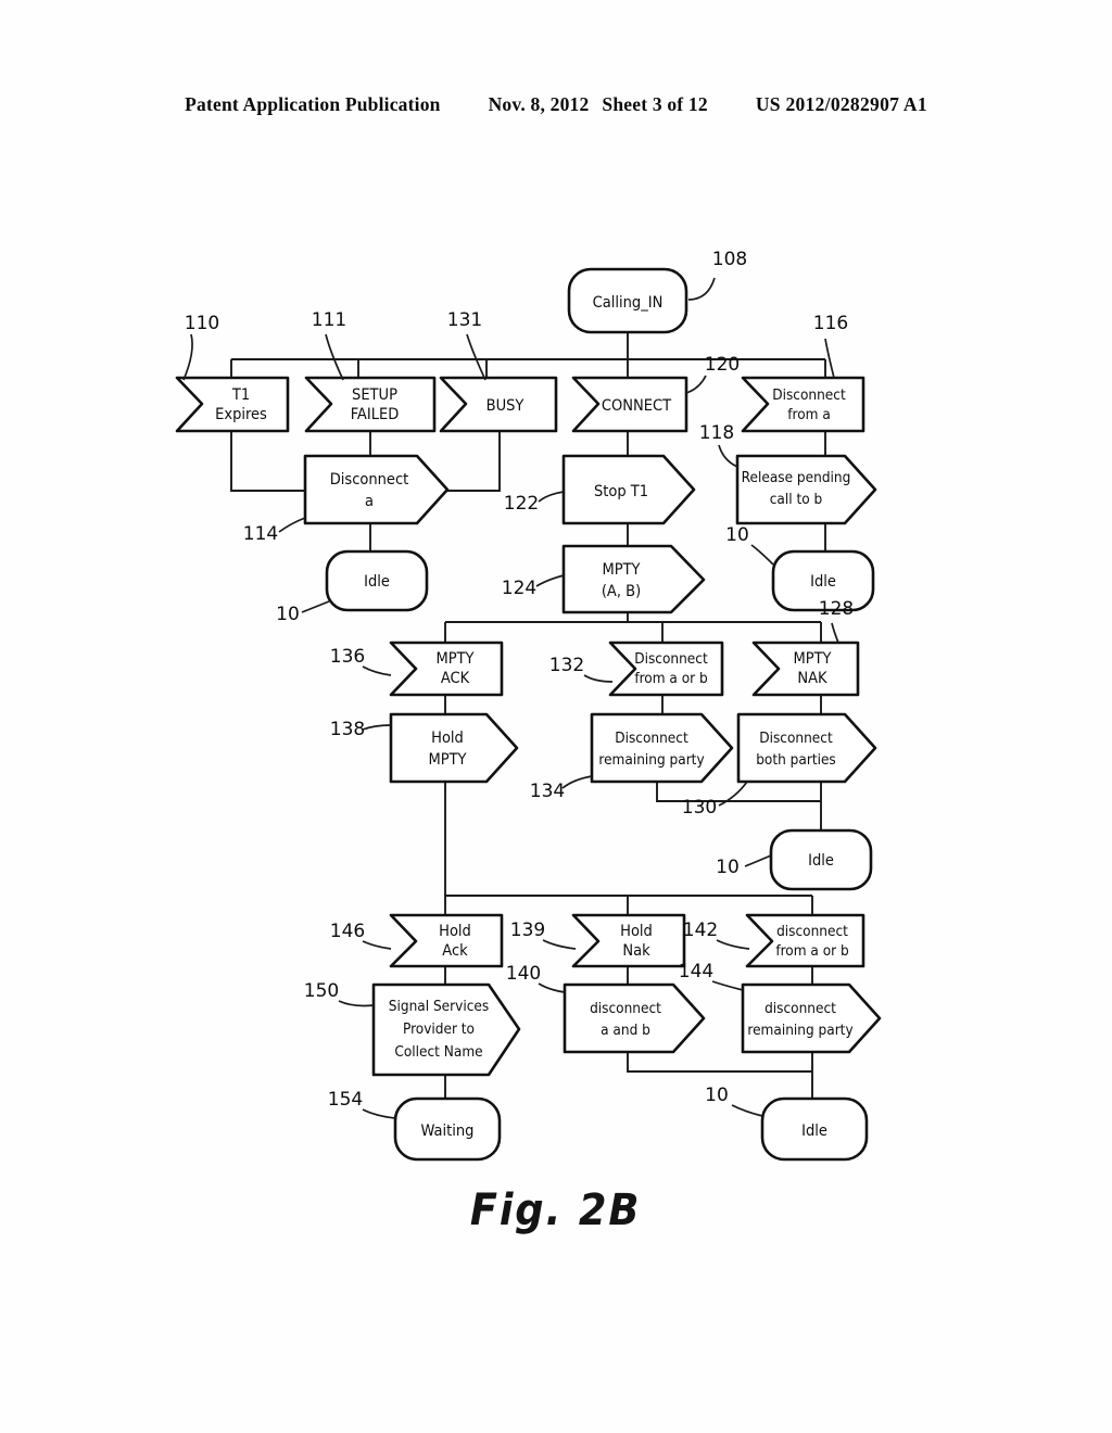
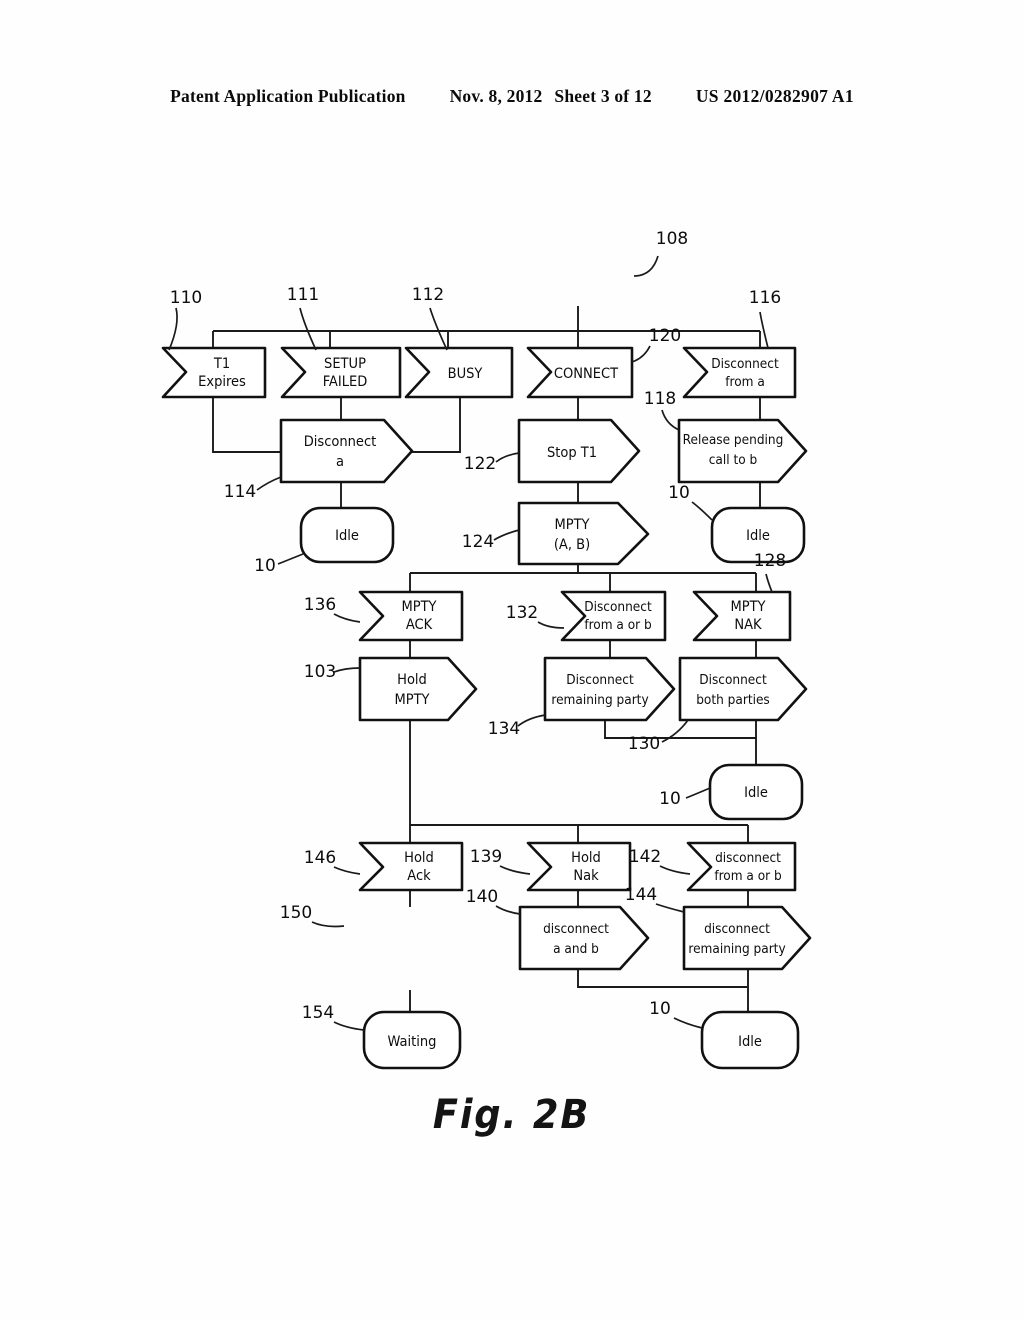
  Patent Application Publication
  Nov. 8, 2012
  Sheet 3 of 12
  US 2012/0282907 A1
- Calling_IN
  108
  T1
  Expires
  110
  SETUP
  FAILED
  111
  BUSY
- 131
+ 112
  CONNECT
  120
  Disconnect
  from a
  116
  Disconnect
  a
  114
  Stop T1
  122
  Release pending
  call to b
  118
  Idle
  10
  Idle
  10
  MPTY
  (A, B)
  124
  MPTY
  ACK
  136
  Disconnect
  from a or b
  132
  MPTY
  NAK
  128
  Hold
  MPTY
- 138
+ 103
  Disconnect
  remaining party
  134
  Disconnect
  both parties
  130
  Idle
  10
  Hold
  Ack
  146
  Hold
  Nak
  139
  disconnect
  from a or b
  142
- Signal Services
- Provider to
- Collect Name
  150
  disconnect
  a and b
  140
  disconnect
  remaining party
  144
  Waiting
  154
  Idle
  10
  Fig. 2B
